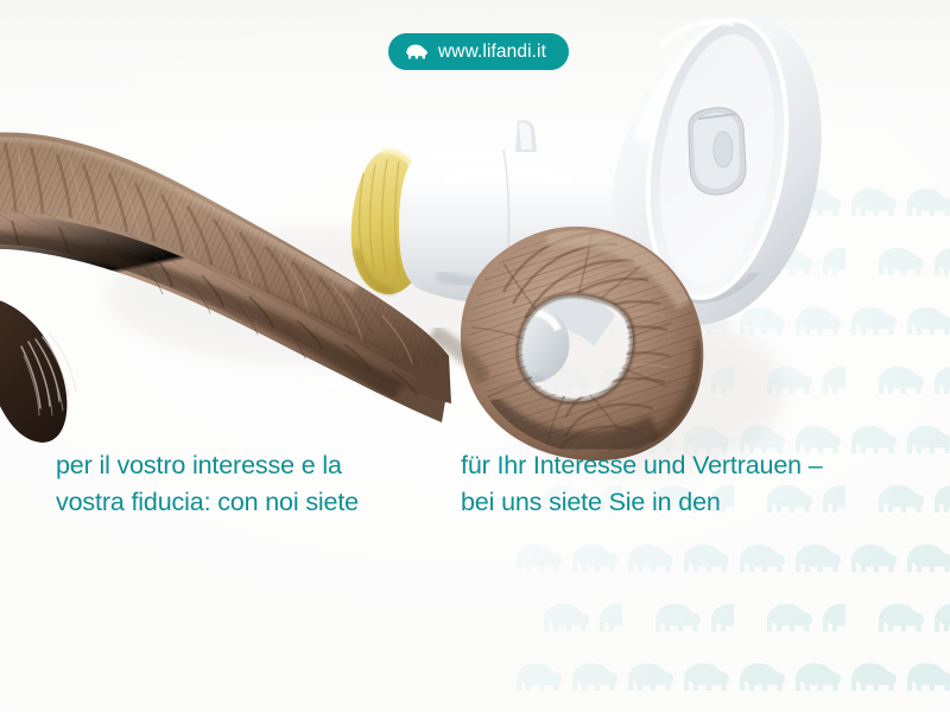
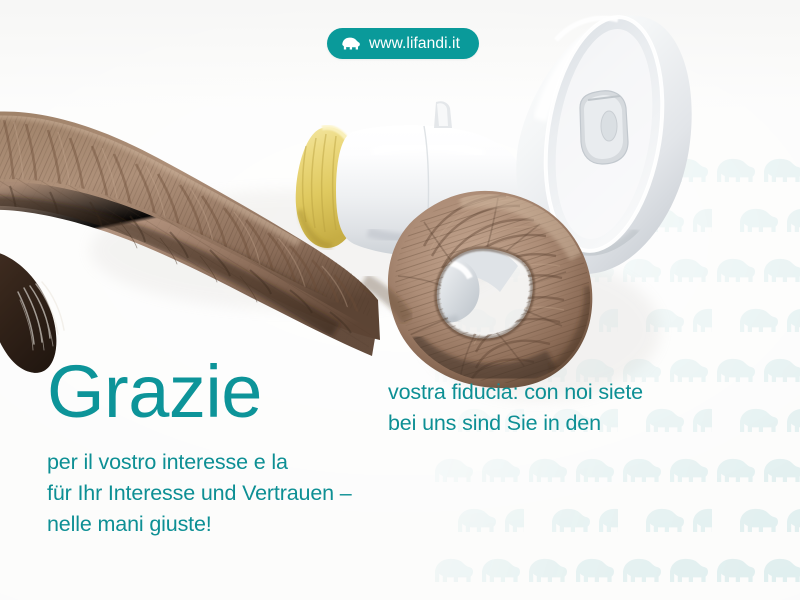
  www.lifandi.it
+ Grazie
  per il vostro interesse e la
- vostra fiducia: con noi siete
+ für Ihr Interesse und Vertrauen –
+ nelle mani giuste!
- für Ihr Interesse und Vertrauen –
+ vostra fiducia: con noi siete
- bei uns siete Sie in den
+ bei uns sind Sie in den
